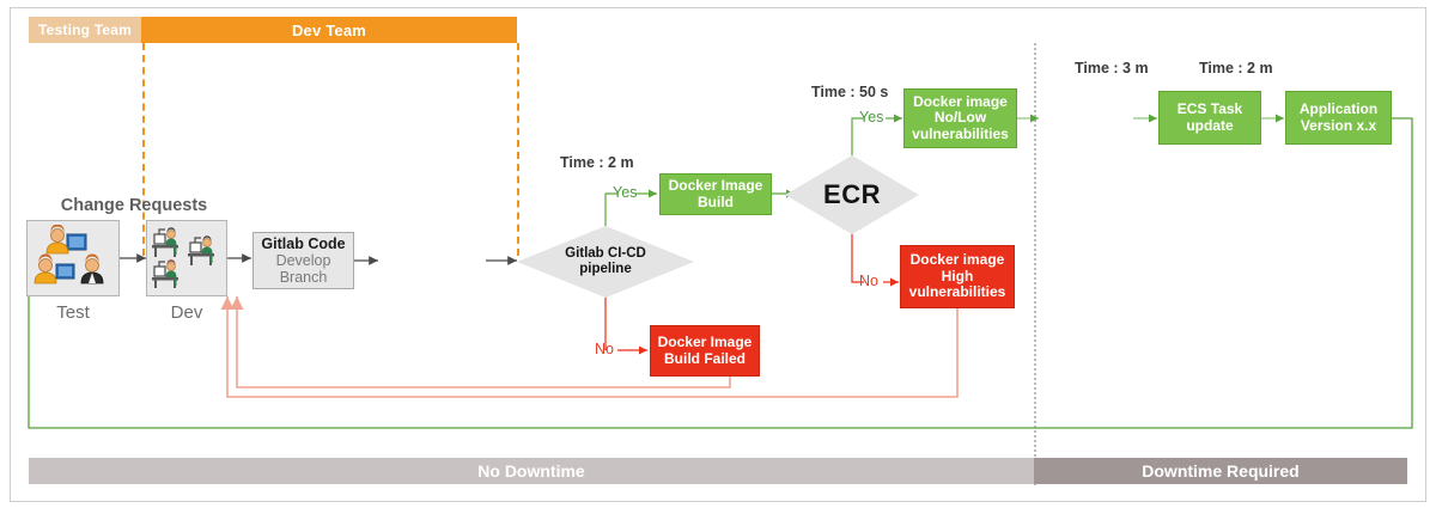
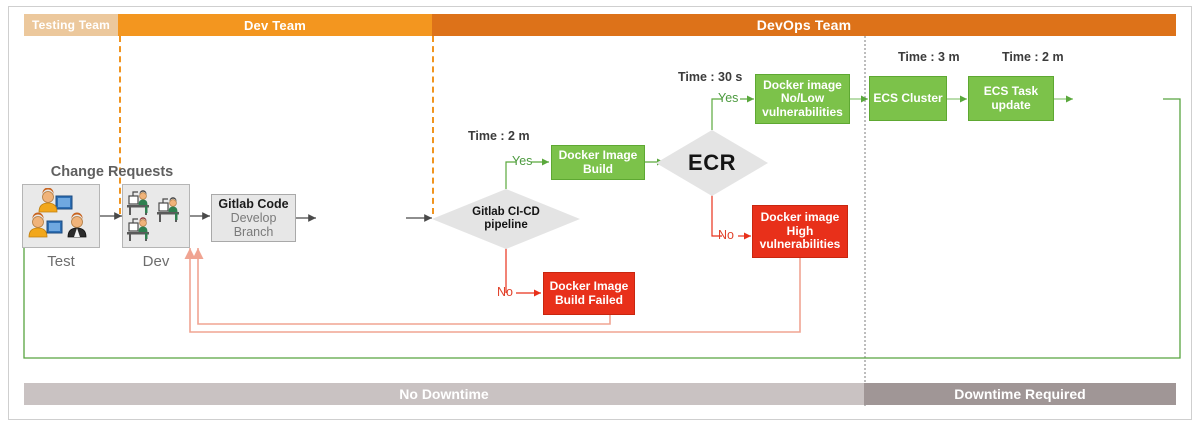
  Testing Team
  Dev Team
+ DevOps Team
  No Downtime
  Downtime Required
  Change Requests
  Test
  Dev
  Gitlab Code
  Develop
  Branch
  Gitlab CI-CD
  pipeline
  Time : 2 m
- Time : 50 s
+ Time : 30 s
  Time : 3 m
  Time : 2 m
  Yes
  No
  Yes
  No
  Docker Image
  Build
  Docker Image
  Build Failed
  ECR
  Docker image
  No/Low
  vulnerabilities
  Docker image
  High
  vulnerabilities
+ ECS Cluster
  ECS Task
  update
- Application
- Version x.x
